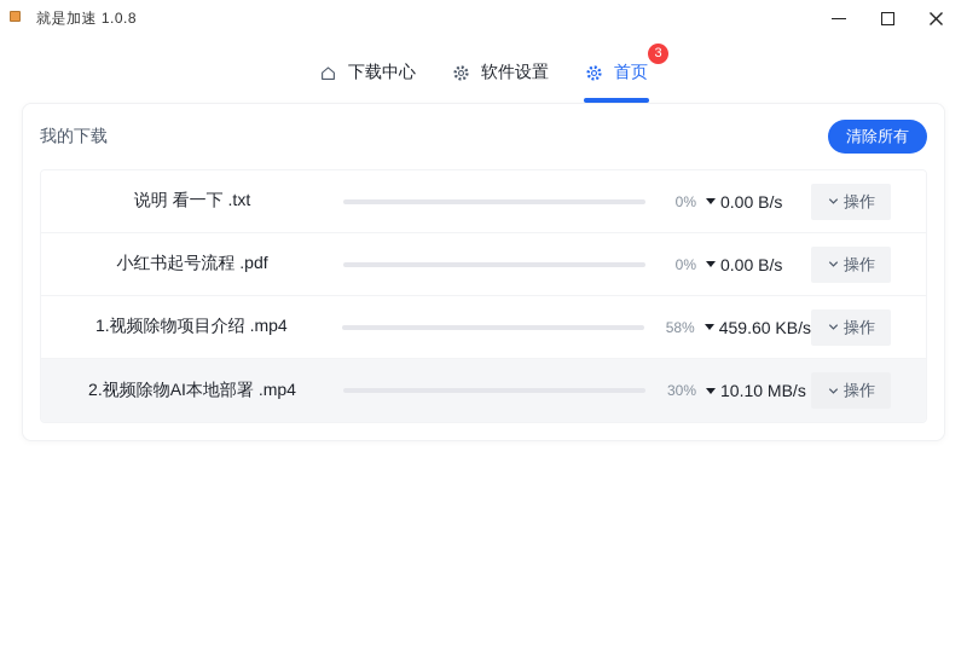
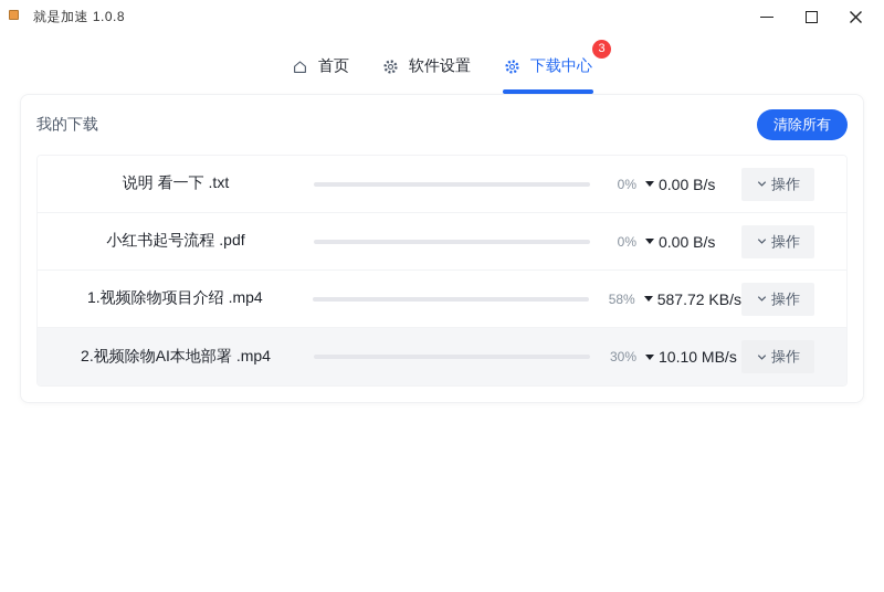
  就是加速 1.0.8
- 下载中心
+ 首页
  软件设置
- 首页
+ 下载中心
  3
  我的下载
  清除所有
  说明 看一下 .txt
  0%
  0.00 B/s
  操作
  小红书起号流程 .pdf
  0%
  0.00 B/s
  操作
  1.视频除物项目介绍 .mp4
  58%
- 459.60 KB/s
+ 587.72 KB/s
  操作
  2.视频除物AI本地部署 .mp4
  30%
  10.10 MB/s
  操作
